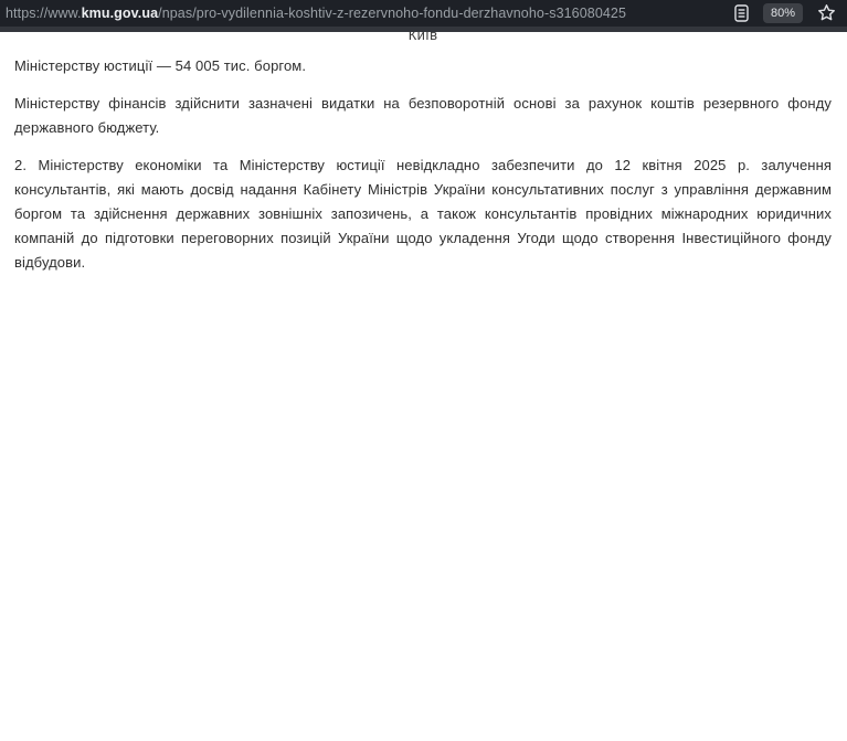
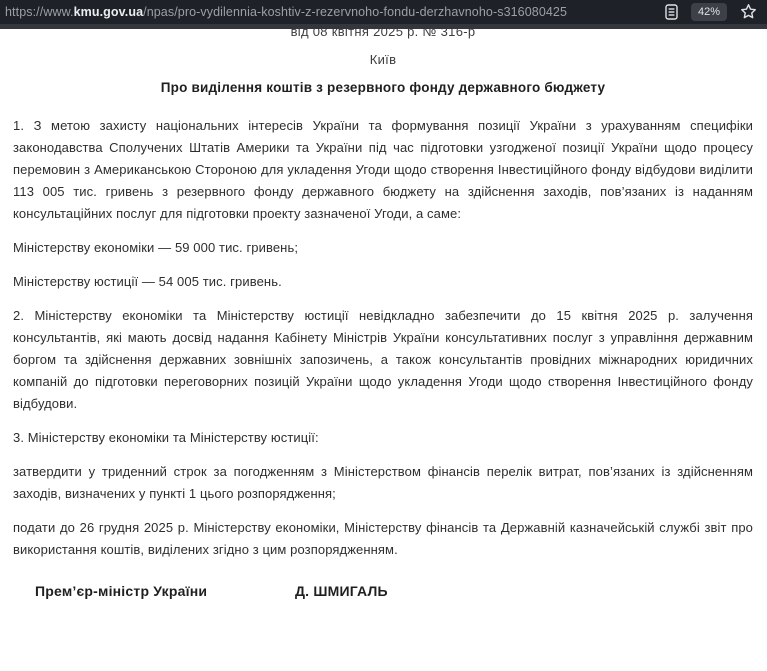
+ від 08 квітня 2025 р. № 316-р
  Київ
+ Про виділення коштів з резервного фонду державного бюджету
+ 1. З метою захисту національних інтересів України та формування позиції України з урахуванням специфіки законодавства Сполучених Штатів Америки та України під час підготовки узгодженої позиції України щодо процесу перемовин з Американською Стороною для укладення Угоди щодо створення Інвестиційного фонду відбудови виділити 113 005 тис. гривень з резервного фонду державного бюджету на здійснення заходів, пов’язаних із наданням консультаційних послуг для підготовки проекту зазначеної Угоди, а саме:
+ Міністерству економіки — 59 000 тис. гривень;
- Міністерству юстиції — 54 005 тис. боргом.
+ Міністерству юстиції — 54 005 тис. гривень.
- Міністерству фінансів здійснити зазначені видатки на безповоротній основі за рахунок коштів резервного фонду державного бюджету.
- 2. Міністерству економіки та Міністерству юстиції невідкладно забезпечити до 12 квітня 2025 р. залучення консультантів, які мають досвід надання Кабінету Міністрів України консультативних послуг з управління державним боргом та здійснення державних зовнішніх запозичень, а також консультантів провідних міжнародних юридичних компаній до підготовки переговорних позицій України щодо укладення Угоди щодо створення Інвестиційного фонду відбудови.
+ 2. Міністерству економіки та Міністерству юстиції невідкладно забезпечити до 15 квітня 2025 р. залучення консультантів, які мають досвід надання Кабінету Міністрів України консультативних послуг з управління державним боргом та здійснення державних зовнішніх запозичень, а також консультантів провідних міжнародних юридичних компаній до підготовки переговорних позицій України щодо укладення Угоди щодо створення Інвестиційного фонду відбудови.
+ 3. Міністерству економіки та Міністерству юстиції:
+ затвердити у триденний строк за погодженням з Міністерством фінансів перелік витрат, пов’язаних із здійсненням заходів, визначених у пункті 1 цього розпорядження;
+ подати до 26 грудня 2025 р. Міністерству економіки, Міністерству фінансів та Державній казначейській службі звіт про використання коштів, виділених згідно з цим розпорядженням.
+ Прем’єр-міністр України
+ Д. ШМИГАЛЬ
  https://www.kmu.gov.ua/npas/pro-vydilennia-koshtiv-z-rezervnoho-fondu-derzhavnoho-s316080425
- 80%
+ 42%
